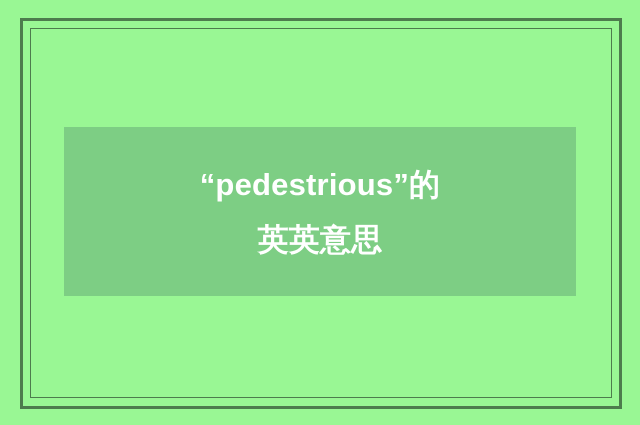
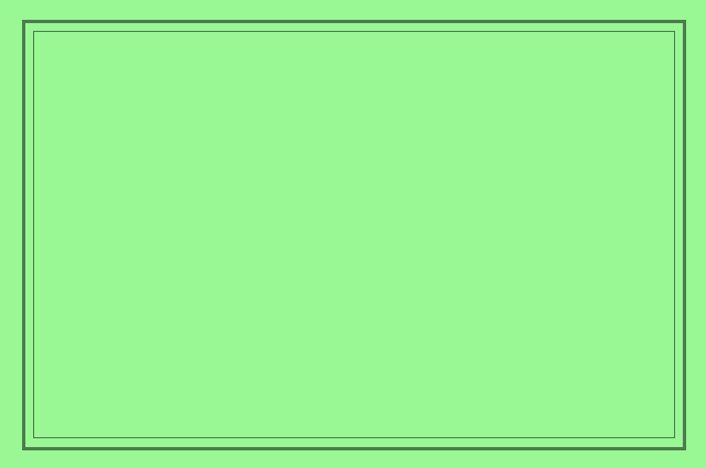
- “pedestrious”的英英意思
